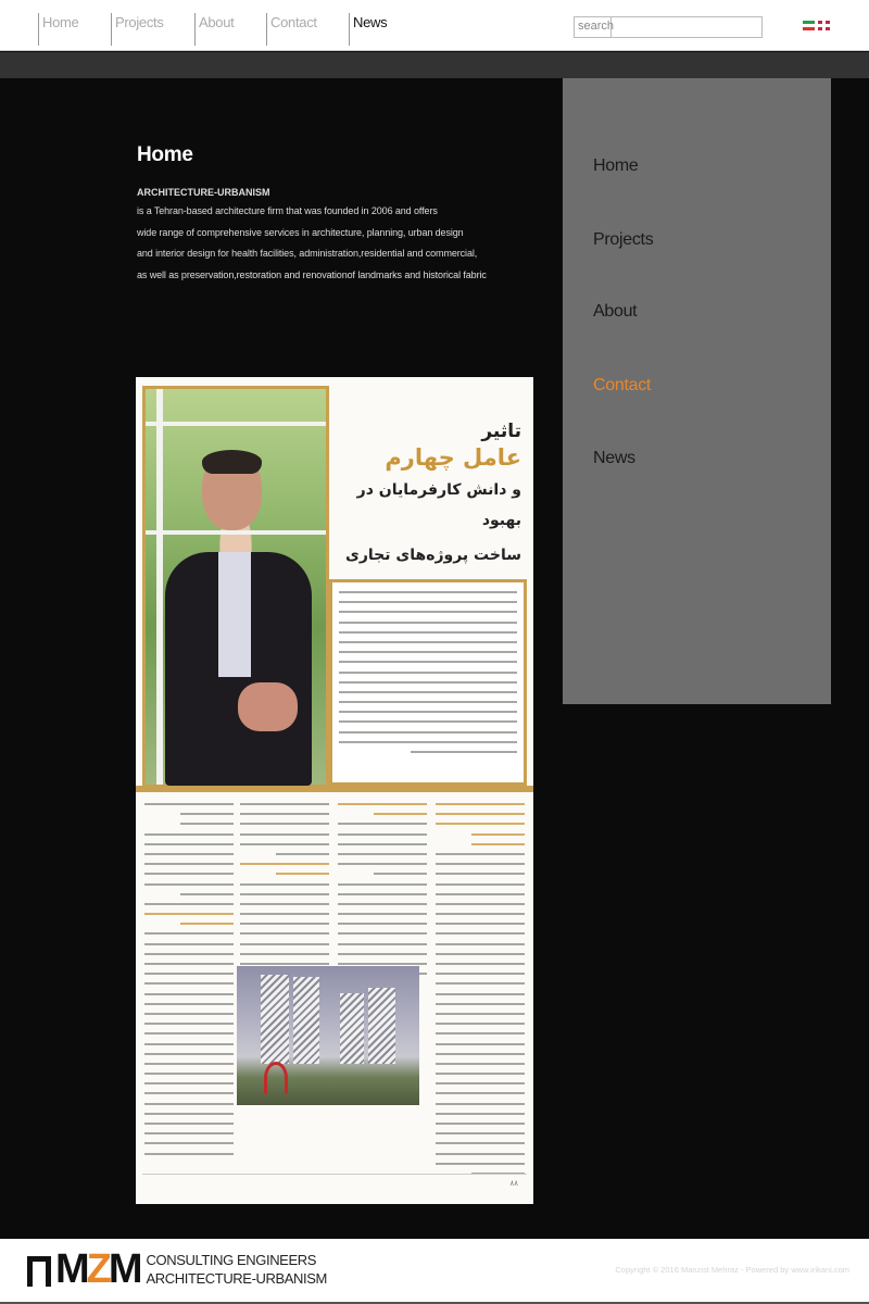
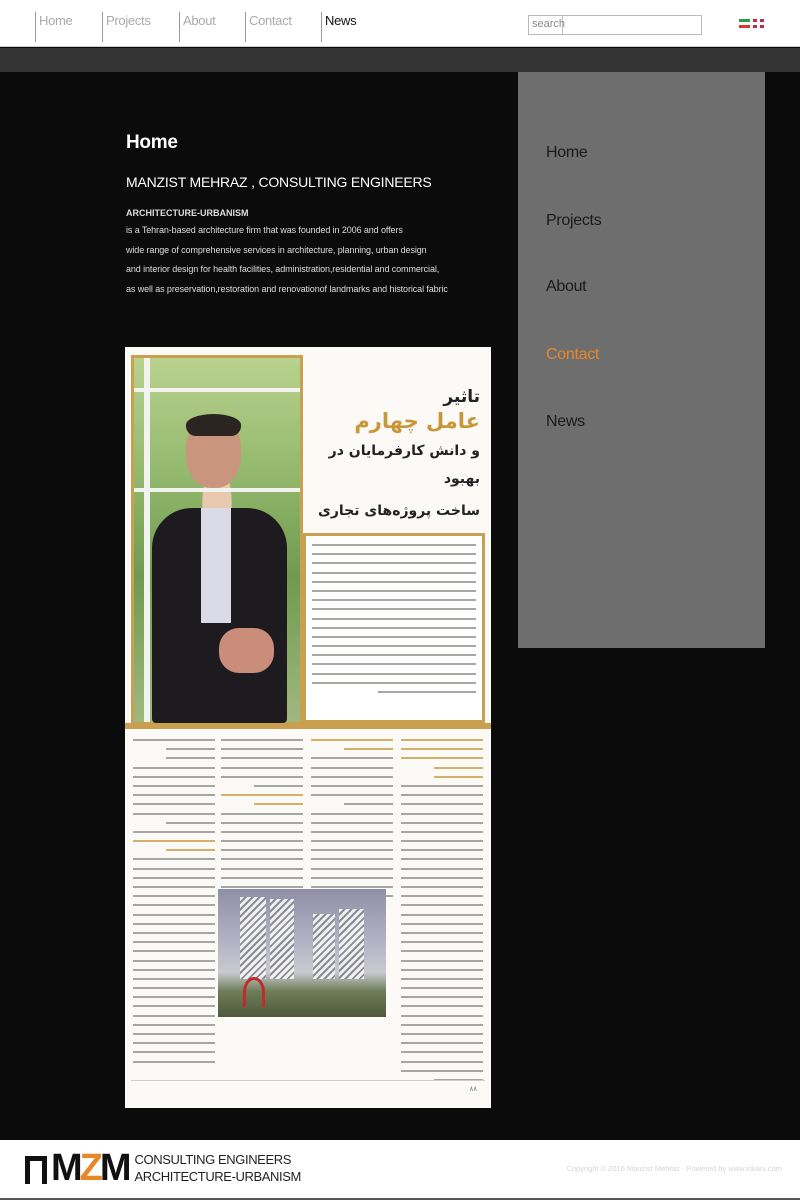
  Home
  Projects
  About
  Contact
  News
  search
  Home
+ MANZIST MEHRAZ , CONSULTING ENGINEERS
  ARCHITECTURE-URBANISM
  is a Tehran-based architecture firm that was founded in 2006 and offers
  wide range of comprehensive services in architecture, planning, urban design
  and interior design for health facilities, administration,residential and commercial,
  as well as preservation,restoration and renovationof landmarks and historical fabric
  تاثیر
  عامل چهارم
  و دانش کارفرمایان در بهبود
  ساخت پروژه‌های تجاری
  Home
  Projects
  About
  Contact
  News
  MZM
  CONSULTING ENGINEERS
  ARCHITECTURE-URBANISM
  Copyright © 2016 Manzist Mehraz - Powered by www.irikani.com
